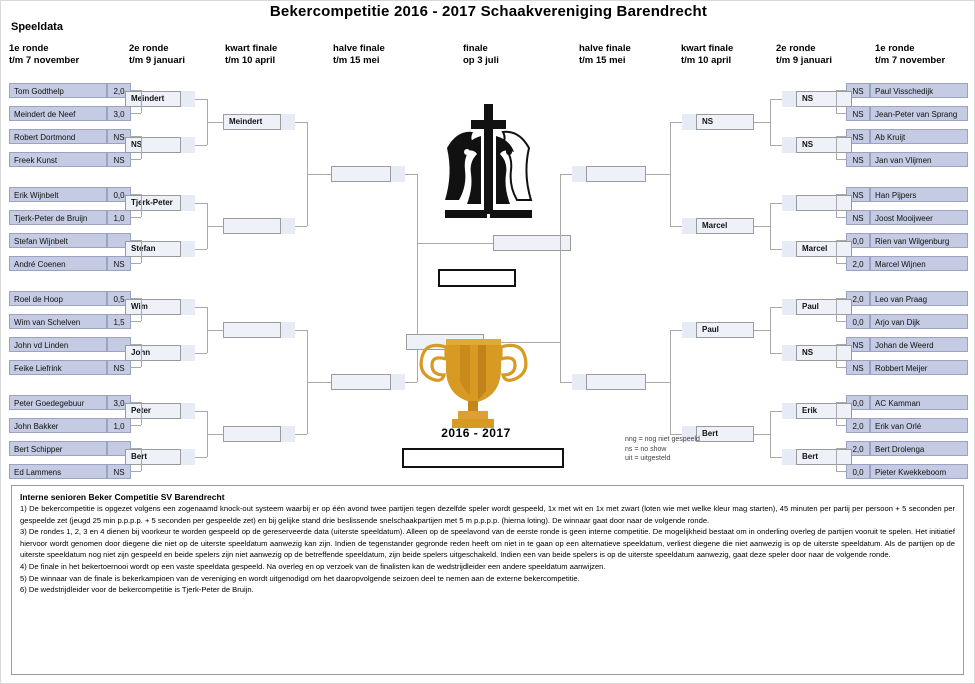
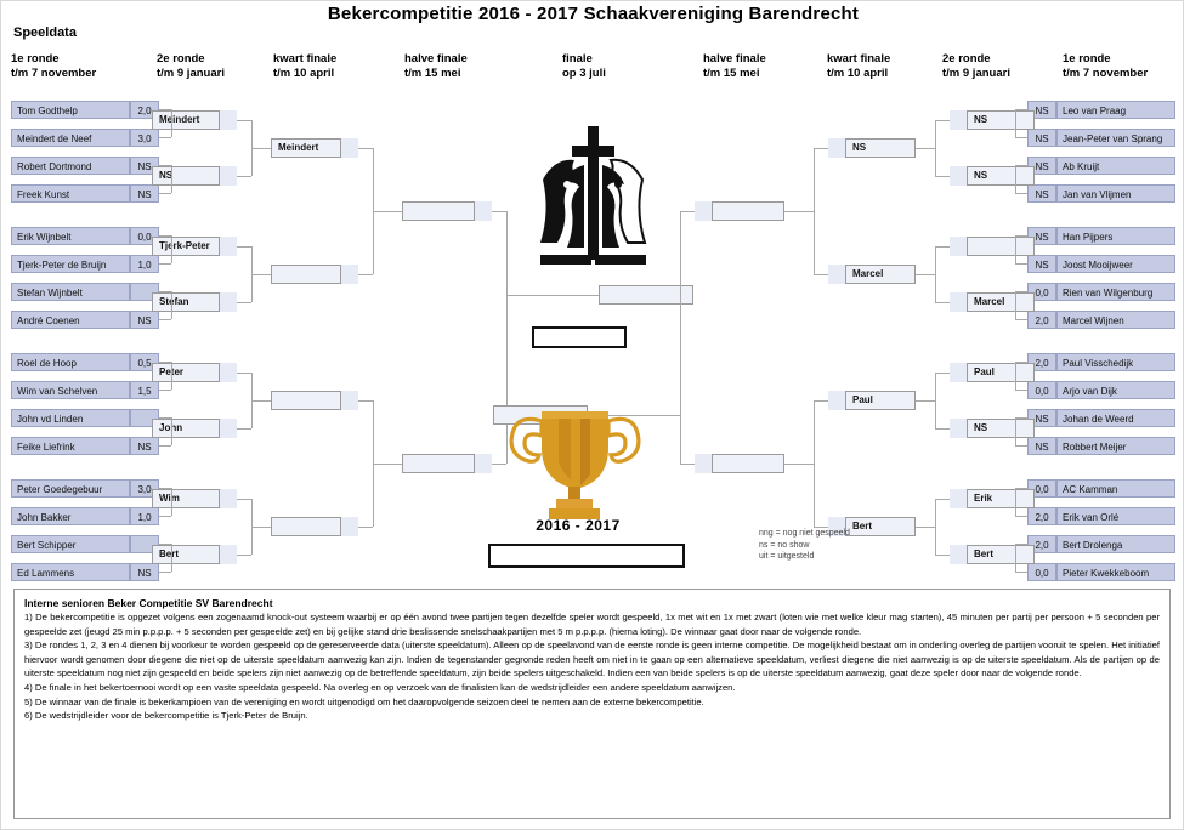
  Bekercompetitie 2016 - 2017 Schaakvereniging Barendrecht
  Speeldata
  1e ronde
  t/m 7 november
  2e ronde
  t/m 9 januari
  kwart finale
  t/m 10 april
  halve finale
  t/m 15 mei
  finale
  op 3 juli
  halve finale
  t/m 15 mei
  kwart finale
  t/m 10 april
  2e ronde
  t/m 9 januari
  1e ronde
  t/m 7 november
  Tom Godthelp
  2,0
  Meindert de Neef
  3,0
  Robert Dortmond
  NS
  Freek Kunst
  NS
  Erik Wijnbelt
  0,0
  Tjerk-Peter de Bruijn
  1,0
  Stefan Wijnbelt
  André Coenen
  NS
  Roel de Hoop
  0,5
  Wim van Schelven
  1,5
  John vd Linden
  Feike Liefrink
  NS
  Peter Goedegebuur
  3,0
  John Bakker
  1,0
  Bert Schipper
  Ed Lammens
  NS
  Meindert
  NS
  Tjrk-Peter
  Stfan
- Wim
+ Peter
  John
- Peter
+ Wim
  Bert
  Meindert
- Paul Visschedijk
+ Leo van Praag
  NS
  Jean-Peter van Sprang
  NS
  Ab Kruijt
  NS
  Jan van Vlijmen
  NS
  Han Pijpers
  NS
  Joost Mooijweer
  NS
  Rien van Wilgenburg
  0,0
  Marcel Wijnen
  2,0
- Leo van Praag
+ Paul Visschedijk
  2,0
  Arjo van Dijk
  0,0
  Johan de Weerd
  NS
  Robbert Meijer
  NS
  AC Kamman
  0,0
  Erik van Orlé
  2,0
  Bert Drolenga
  2,0
  Pieter Kwekkeboom
  0,0
  NS
  NS
  Marcel
  Paul
  NS
  Erik
  Bert
  NS
  Marcel
  Paul
  Bert
  2016 - 2017
  Interne senioren Beker Competitie SV Barendrecht
  1) De bekercompetitie is opgezet volgens een zogenaamd knock-out systeem waarbij er op één avond twee partijen tegen dezelfde speler wordt gespeeld, 1x met wit en 1x met zwart (loten wie met welke kleur mag starten), 45 minuten per partij per persoon + 5 seconden per gespeelde zet (jeugd 25 min p.p.p.p. + 5 seconden per gespeelde zet) en bij gelijke stand drie beslissende snelschaakpartijen met 5 m p.p.p.p. (hierna loting). De winnaar gaat door naar de volgende ronde.
  3) De rondes 1, 2, 3 en 4 dienen bij voorkeur te worden gespeeld op de gereserveerde data (uiterste speeldatum). Alleen op de speelavond van de eerste ronde is geen interne competitie. De mogelijkheid bestaat om in onderling overleg de partijen vooruit te spelen. Het initiatief hiervoor wordt genomen door diegene die niet op de uiterste speeldatum aanwezig kan zijn. Indien de tegenstander gegronde reden heeft om niet in te gaan op een alternatieve speeldatum, verliest diegene die niet aanwezig is op de uiterste speeldatum. Als de partijen op de uiterste speeldatum nog niet zijn gespeeld en beide spelers zijn niet aanwezig op de betreffende speeldatum, zijn beide spelers uitgeschakeld. Indien een van beide spelers is op de uiterste speeldatum aanwezig, gaat deze speler door naar de volgende ronde.
  4) De finale in het bekertoernooi wordt op een vaste speeldata gespeeld. Na overleg en op verzoek van de finalisten kan de wedstrijdleider een andere speeldatum aanwijzen.
  5) De winnaar van de finale is bekerkampioen van de vereniging en wordt uitgenodigd om het daaropvolgende seizoen deel te nemen aan de externe bekercompetitie.
  6) De wedstrijdleider voor de bekercompetitie is Tjerk-Peter de Bruijn.
